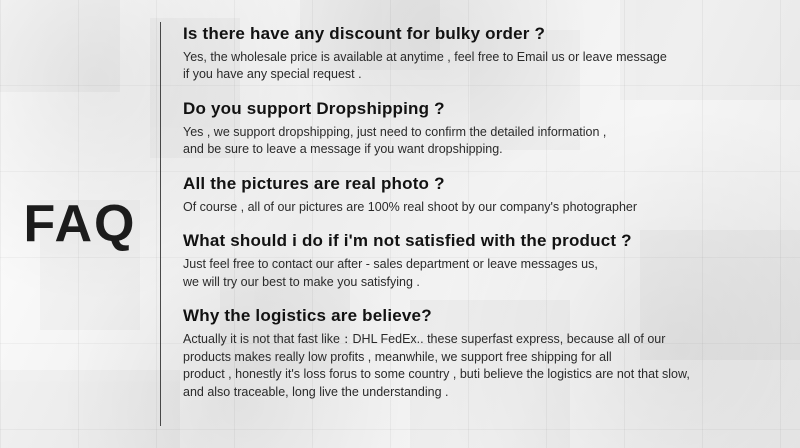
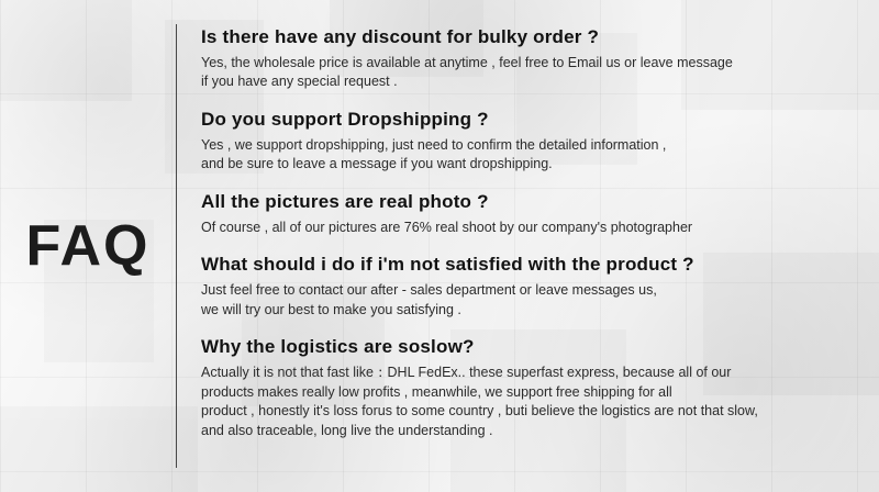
  FAQ
  Is there have any discount for bulky order ?
  Yes, the wholesale price is available at anytime , feel free to Email us or leave message
  if you have any special request .
  Do you support Dropshipping ?
  Yes , we support dropshipping, just need to confirm the detailed information ,
  and be sure to leave a message if you want dropshipping.
  All the pictures are real photo ?
- Of course , all of our pictures are 100% real shoot by our company's photographer
+ Of course , all of our pictures are 76% real shoot by our company's photographer
  What should i do if i'm not satisfied with the product ?
  Just feel free to contact our after - sales department or leave messages us,
  we will try our best to make you satisfying .
- Why the logistics are believe?
+ Why the logistics are soslow?
  Actually it is not that fast like：DHL FedEx.. these superfast express, because all of our
  products makes really low profits , meanwhile, we support free shipping for all
  product , honestly it's loss forus to some country , buti believe the logistics are not that slow,
  and also traceable, long live the understanding .
